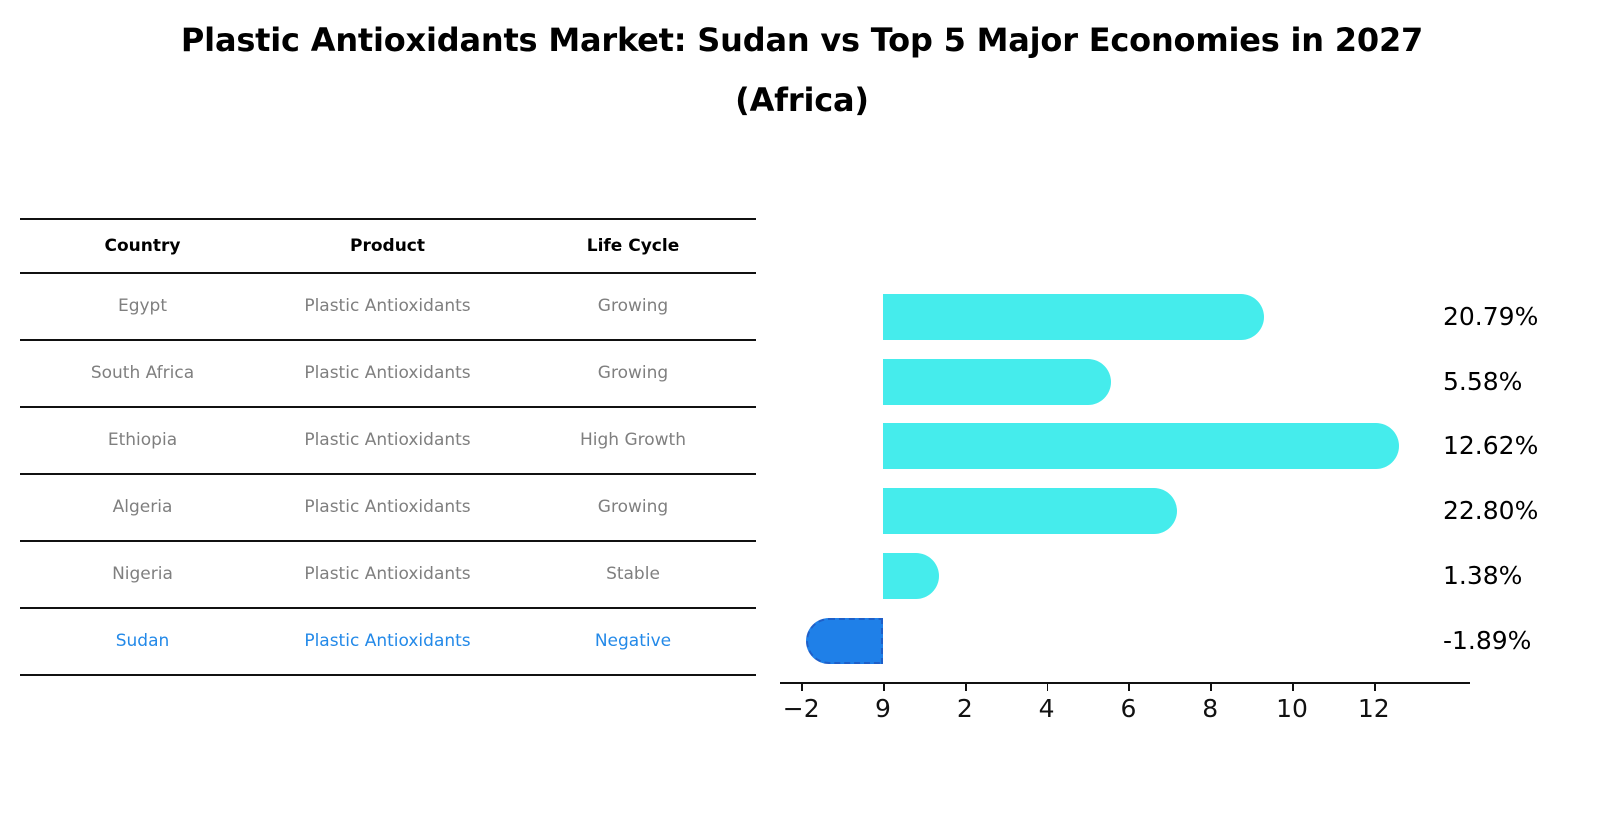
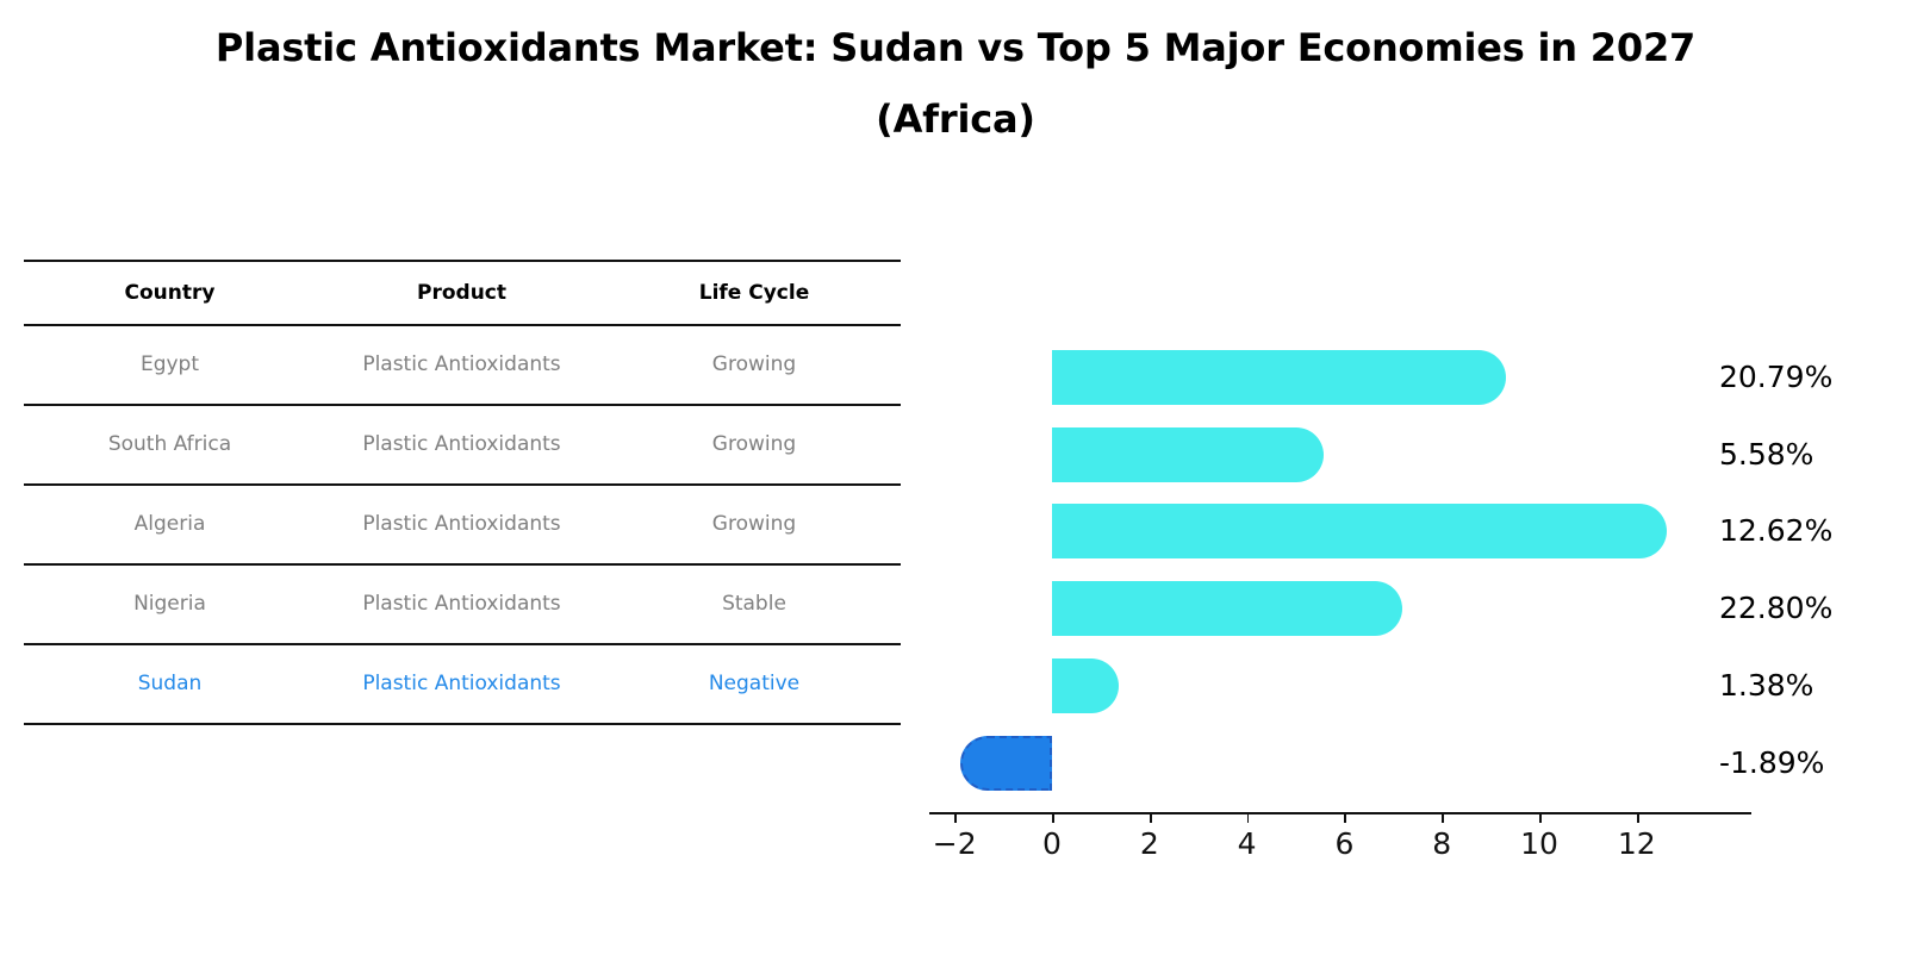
  Plastic Antioxidants Market: Sudan vs Top 5 Major Economies in 2027
  (Africa)
  Country	Product	Life Cycle
  Egypt	Plastic Antioxidants	Growing
  South Africa	Plastic Antioxidants	Growing
- Ethiopia	Plastic Antioxidants	High Growth
  Algeria	Plastic Antioxidants	Growing
  Nigeria	Plastic Antioxidants	Stable
  Sudan	Plastic Antioxidants	Negative
  −2
- 9
+ 0
  2
  4
  6
  8
  10
  12
  20.79%
  5.58%
  12.62%
  22.80%
  1.38%
  -1.89%
